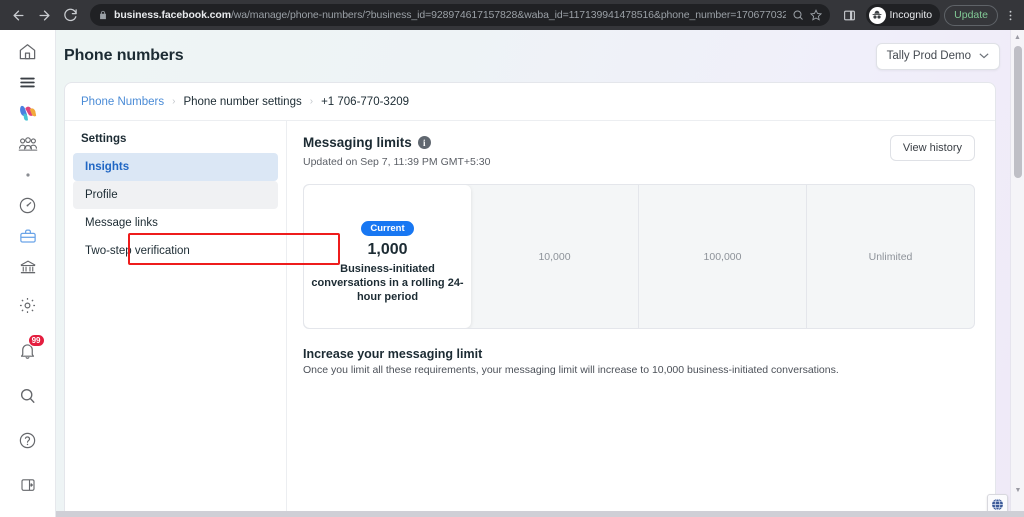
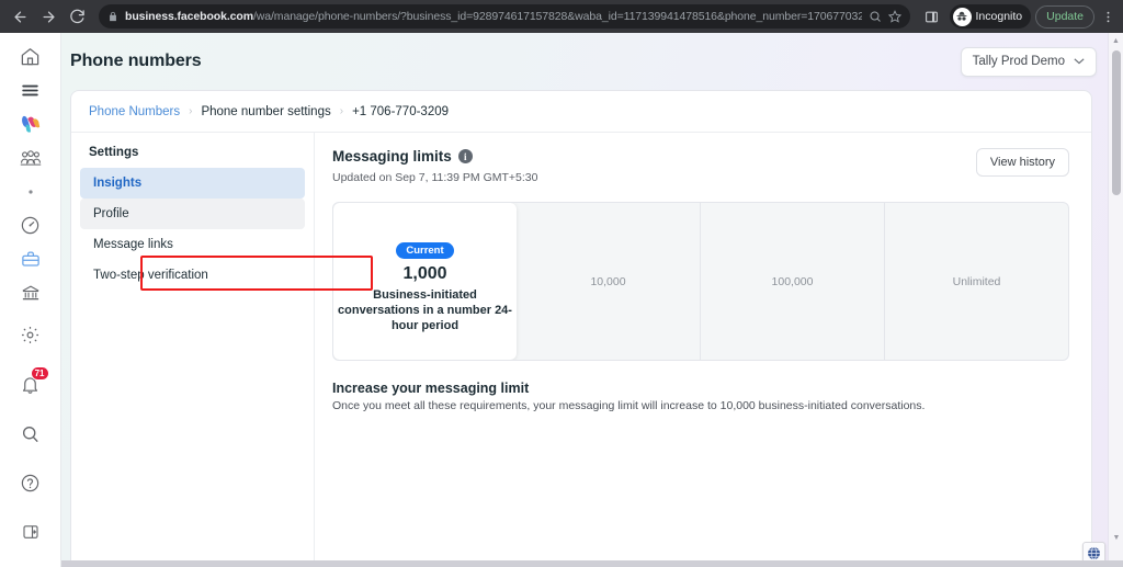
  business.facebook.com/wa/manage/phone-numbers/?business_id=928974617157828&waba_id=117139941478516&phone_number=170677032
  Incognito
  Update
- 99
+ 71
  Phone numbers
  Tally Prod Demo
  Phone Numbers
  ›
  Phone number settings
  ›
  +1 706-770-3209
  Settings
  Insights
  Profile
  Message links
  Two-step verification
  Messaging limits
  i
  Updated on Sep 7, 11:39 PM GMT+5:30
  View history
  Current
  1,000
- Business-initiated conversations in a rolling 24-hour period
+ Business-initiated conversations in a number 24-hour period
  10,000
  100,000
  Unlimited
  Increase your messaging limit
- Once you limit all these requirements, your messaging limit will increase to 10,000 business-initiated conversations.
+ Once you meet all these requirements, your messaging limit will increase to 10,000 business-initiated conversations.
